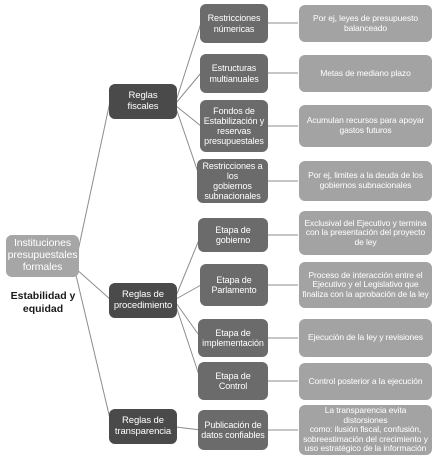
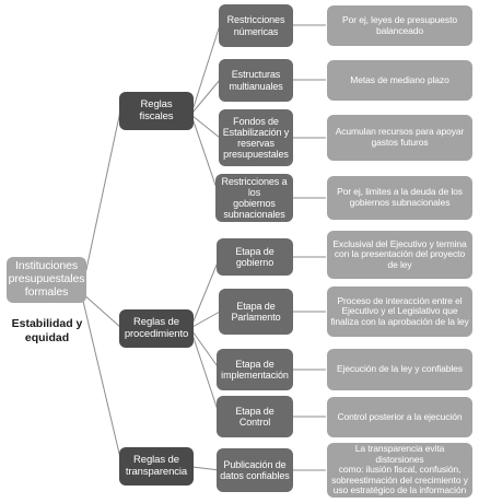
  Instituciones
  presupuestales
  formales
  Estabilidad y
  equidad
  Reglas fiscales
  Reglas de
  procedimiento
  Reglas de
  transparencia
  Restricciones
  númericas
  Estructuras
  multianuales
  Fondos de
  Estabilización y
  reservas
  presupuestales
  Restricciones a los
  gobiernos
  subnacionales
  Etapa de gobierno
  Etapa de
  Parlamento
  Etapa de
  implementación
  Etapa de Control
  Publicación de
  datos confiables
  Por ej, leyes de presupuesto
  balanceado
  Metas de mediano plazo
  Acumulan recursos para apoyar
  gastos futuros
  Por ej, limites a la deuda de los
  gobiernos subnacionales
  Exclusival del Ejecutivo y termina
  con la presentación del proyecto
  de ley
  Proceso de interacción entre el
  Ejecutivo y el Legislativo que
  finaliza con la aprobación de la ley
- Ejecución de la ley y revisiones
+ Ejecución de la ley y confiables
  Control posterior a la ejecución
  La transparencia evita distorsiones
  como: ilusión fiscal, confusión,
  sobreestimación del crecimiento y
  uso estratégico de la información
